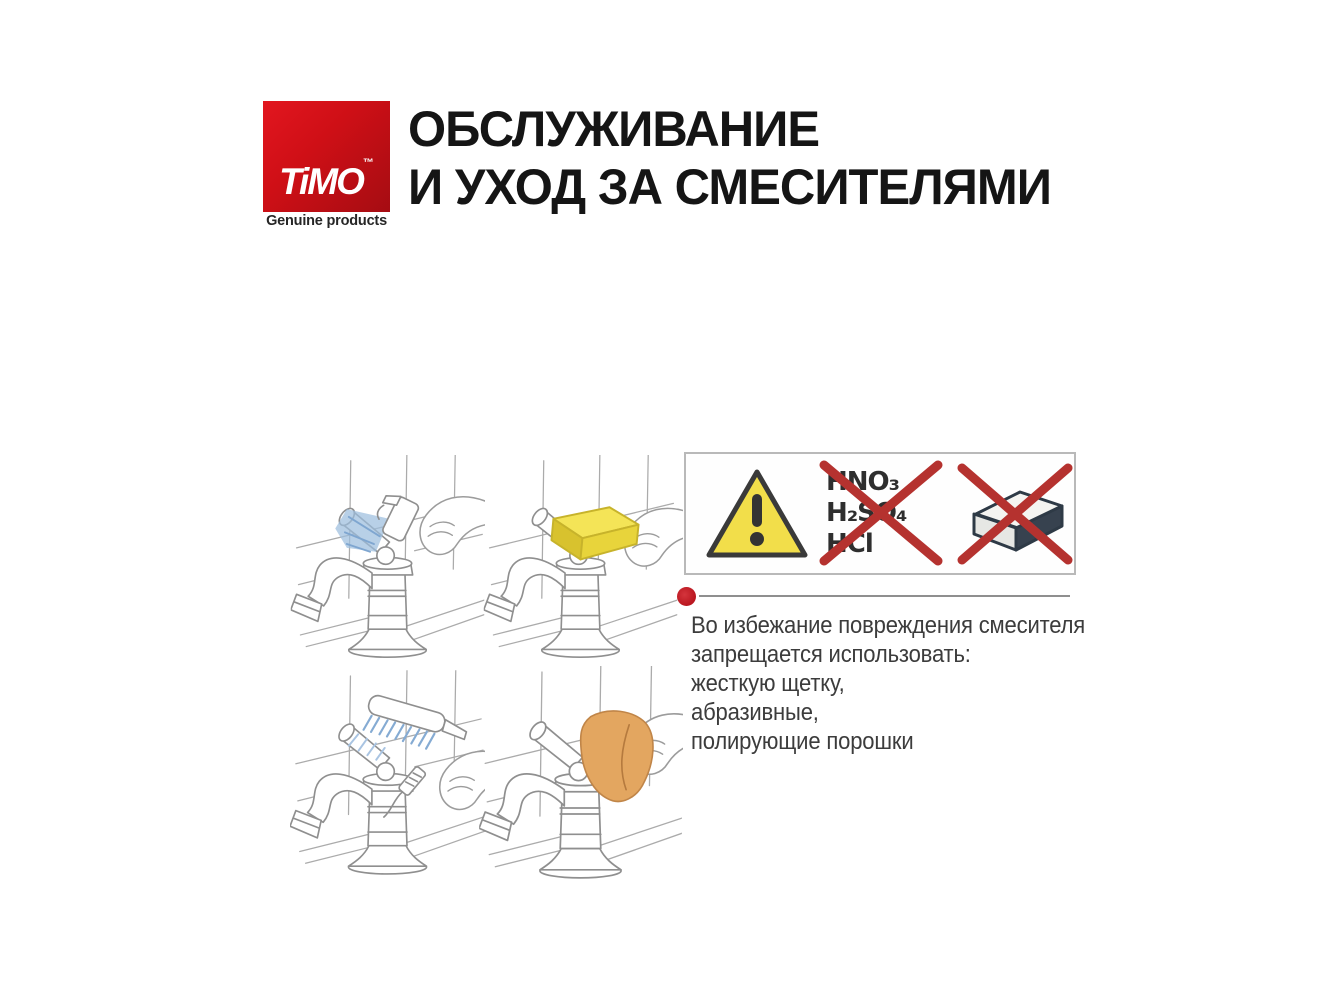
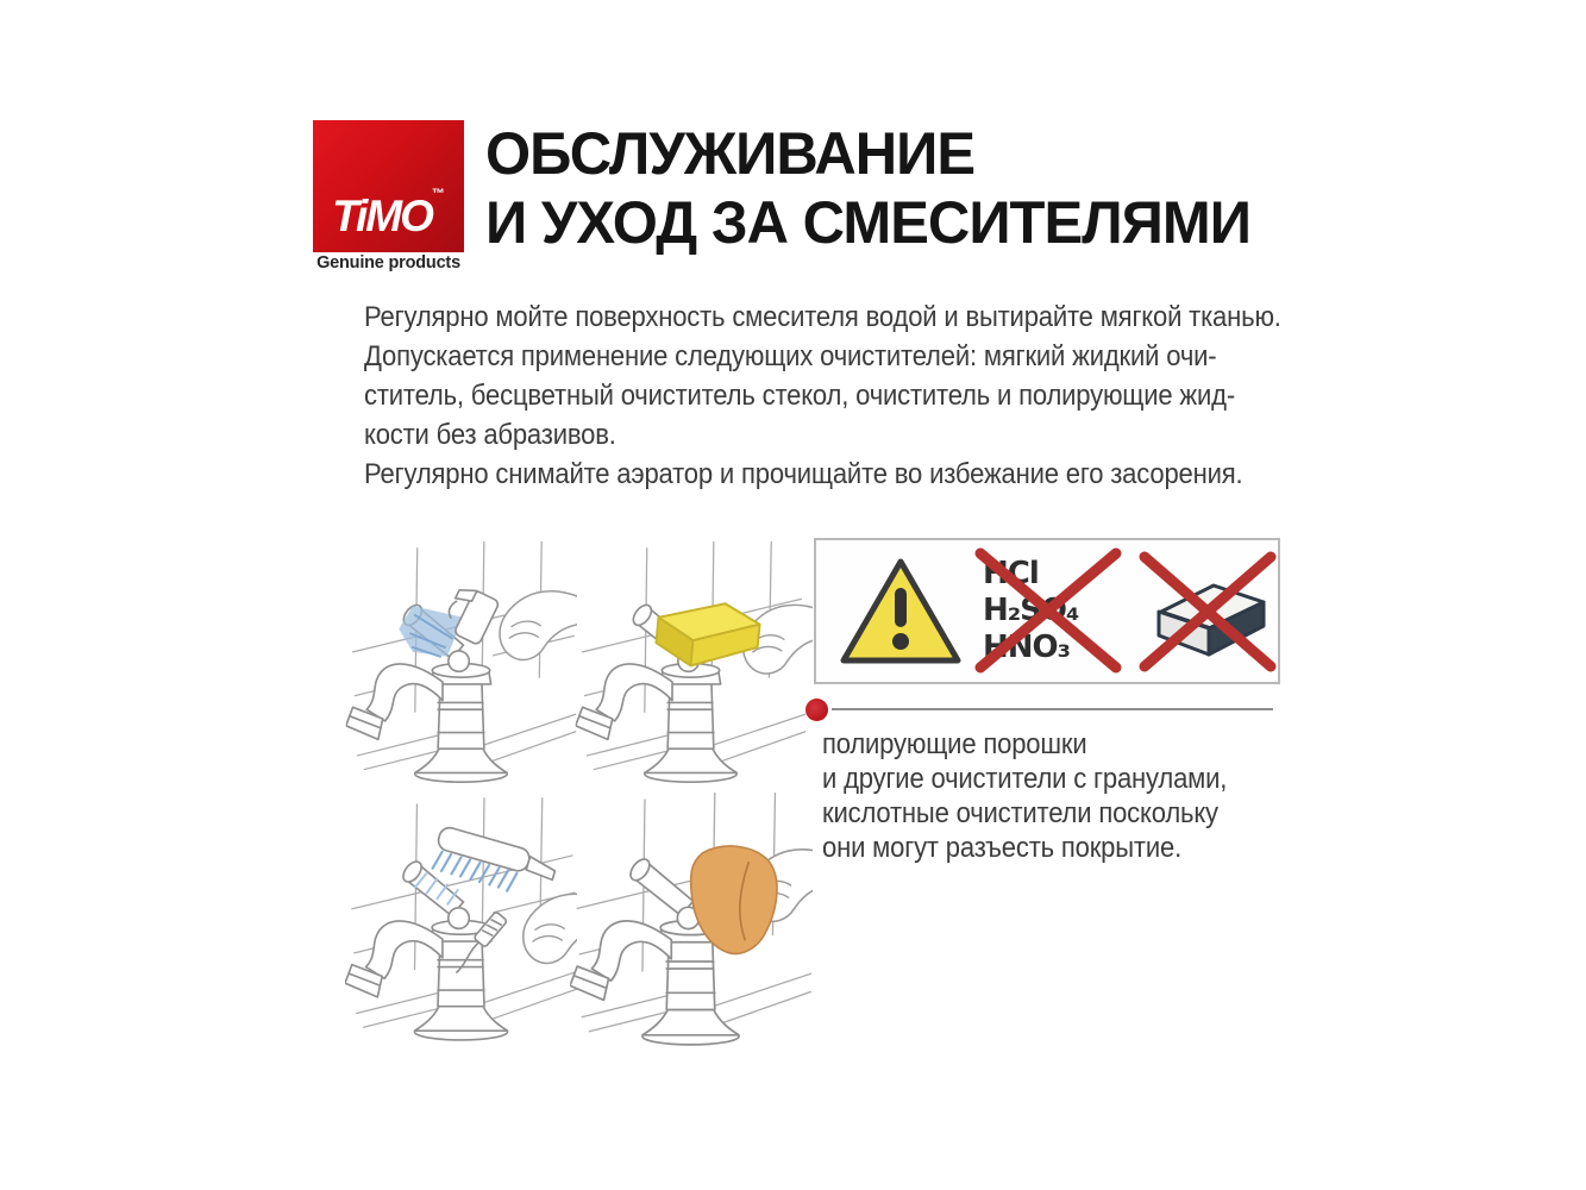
  TiMO™
  Genuine products
  ОБСЛУЖИВАНИЕ
  И УХОД ЗА СМЕСИТЕЛЯМИ
+ Регулярно мойте поверхность смесителя водой и вытирайте мягкой тканью.
+ Допускается применение следующих очистителей: мягкий жидкий очи-
+ ститель, бесцветный очиститель стекол, очиститель и полирующие жид-
+ кости без абразивов.
+ Регулярно снимайте аэратор и прочищайте во избежание его засорения.
- HNO₃
+ HCl
  H₂S₄
- HCl
+ HNO₃
- Во избежание повреждения смесителя
- запрещается использовать:
- жесткую щетку,
- абразивные,
  полирующие порошки
+ и другие очистители с гранулами,
+ кислотные очистители поскольку
+ они могут разъесть покрытие.
